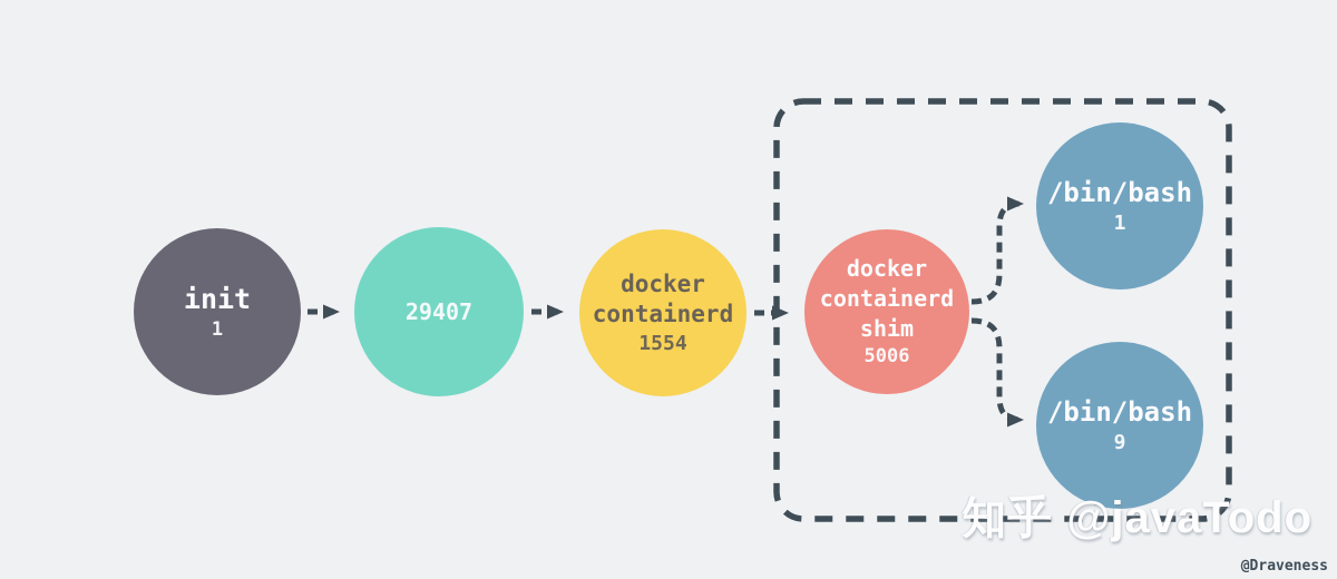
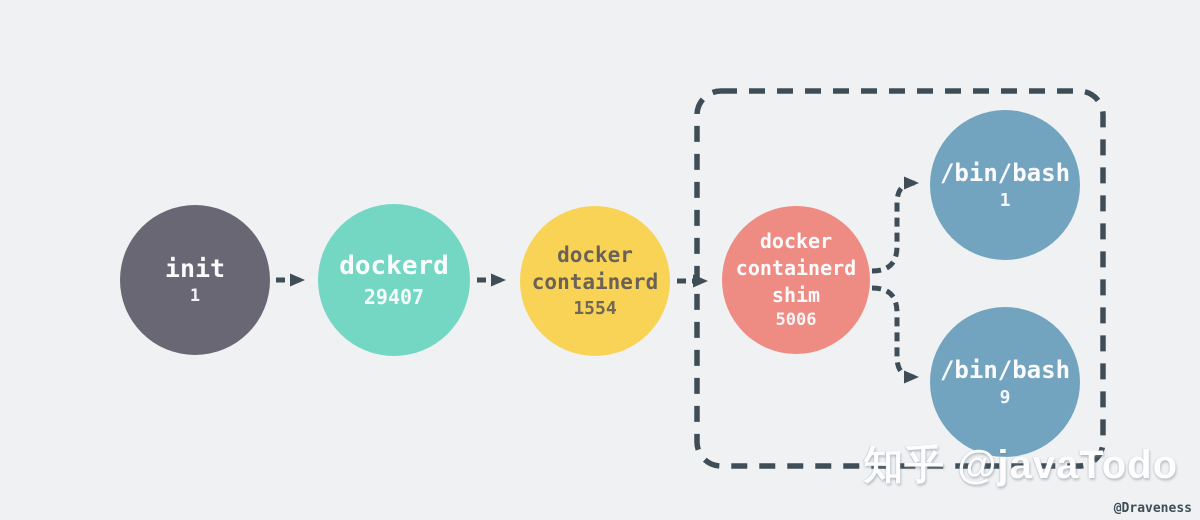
  init
  1
+ dockerd
  29407
  docker
  containerd
  1554
  docker
  containerd
  shim
  5006
  /bin/bash
  1
  /bin/bash
  9
  知乎 @javaTodo
  @Draveness
